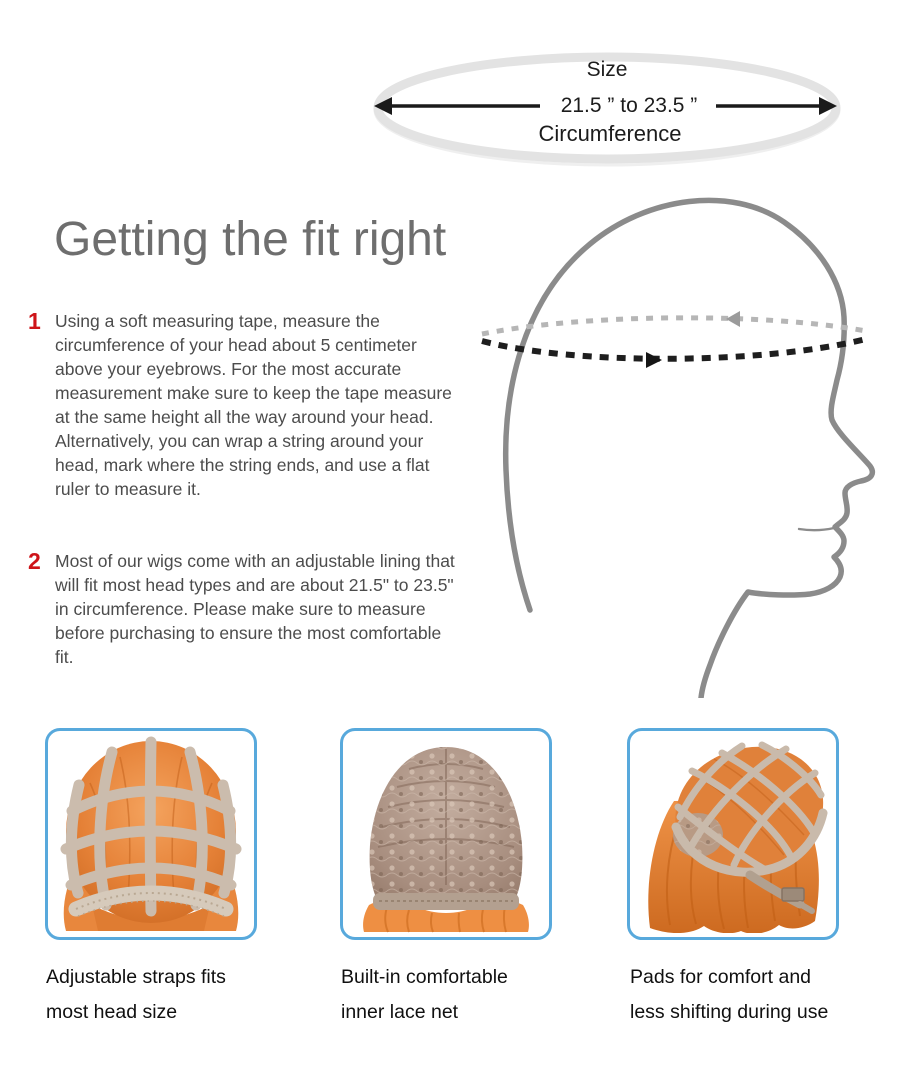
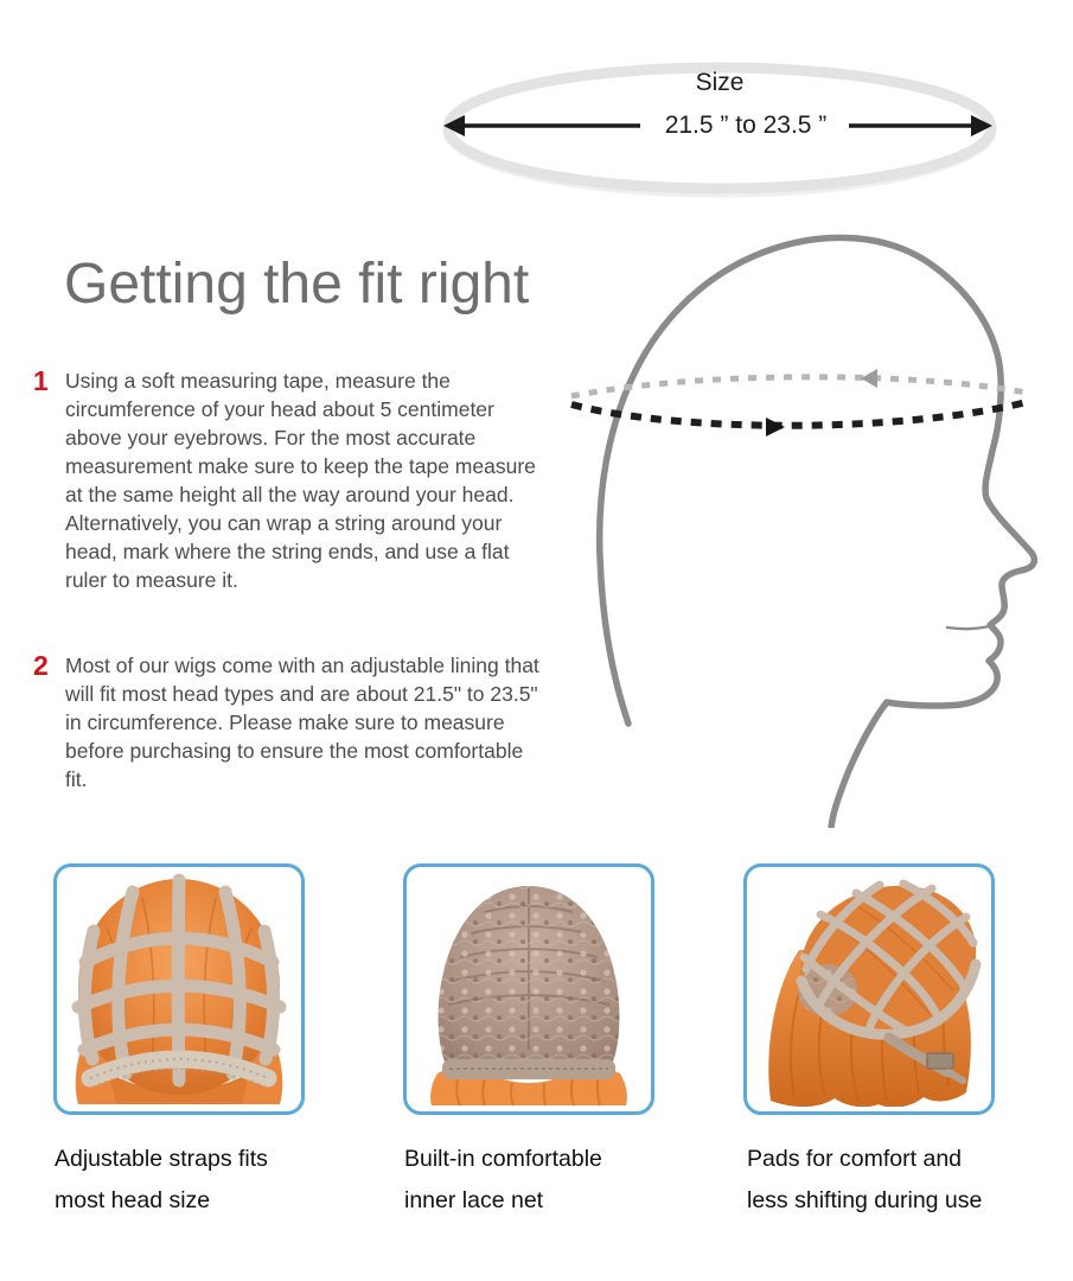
  Size
  21.5 ” to 23.5 ”
- Circumference
  Getting the fit right
  1
  Using a soft measuring tape, measure the circumference of your head about 5 centimeter above your eyebrows. For the most accurate measurement make sure to keep the tape measure at the same height all the way around your head. Alternatively, you can wrap a string around your head, mark where the string ends, and use a flat ruler to measure it.
  2
  Most of our wigs come with an adjustable lining that will fit most head types and are about 21.5" to 23.5" in circumference. Please make sure to measure before purchasing to ensure the most comfortable fit.
  Adjustable straps fits
  most head size
  Built-in comfortable
  inner lace net
  Pads for comfort and
  less shifting during use
